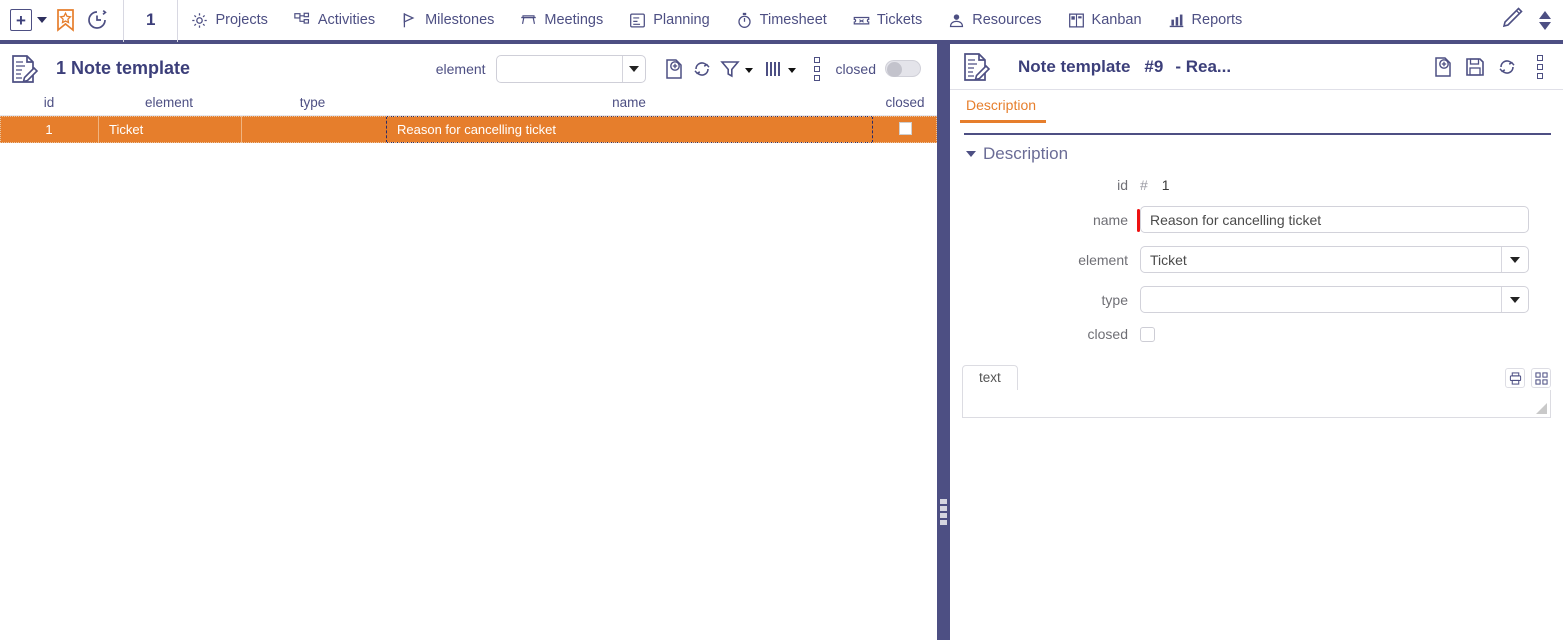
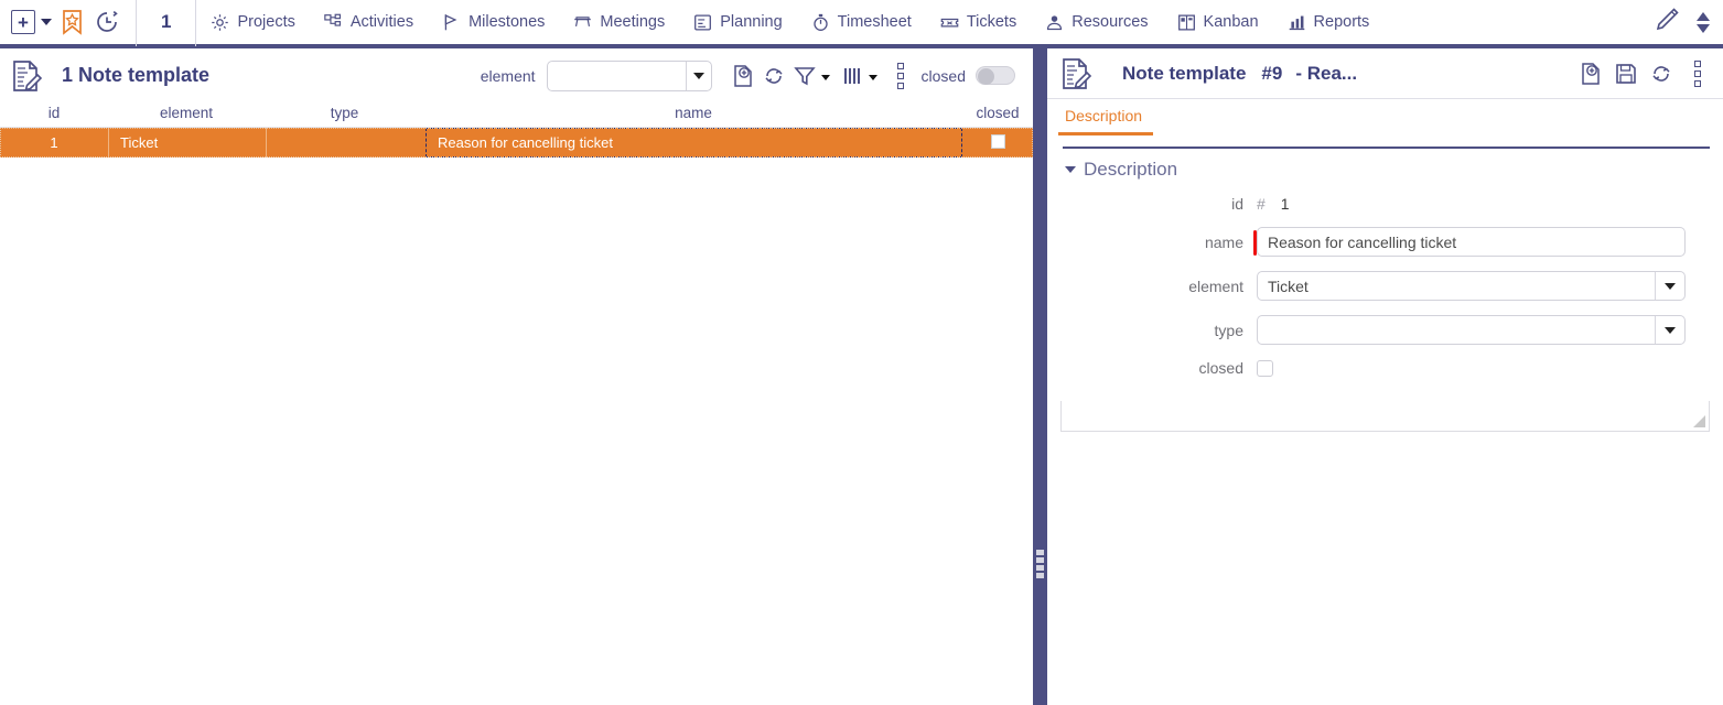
  +
  1
  Projects
  Activities
  Milestones
  Meetings
  Planning
  Timesheet
  Tickets
  Resources
  Kanban
  Reports
  1 Note template
  element
  closed
  id
  element
  type
  name
  closed
  1
  Ticket
  Reason for cancelling ticket
  Note template #9 - Rea...
  Description
  Description
  id
  #
  1
  name
  Reason for cancelling ticket
  element
  Ticket
  type
  closed
- text
